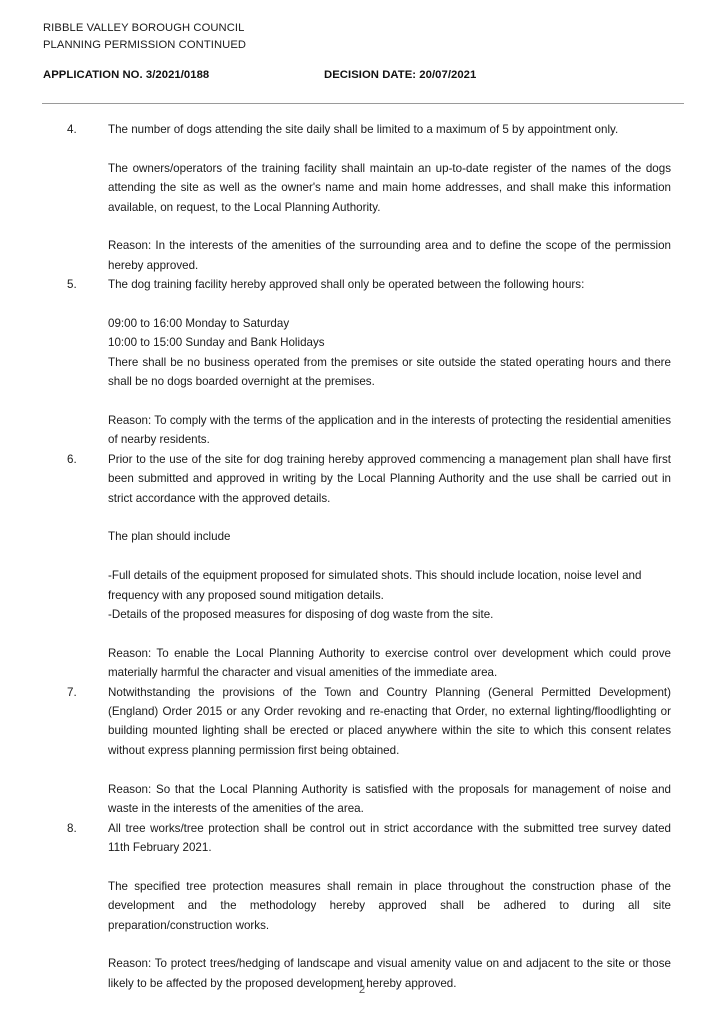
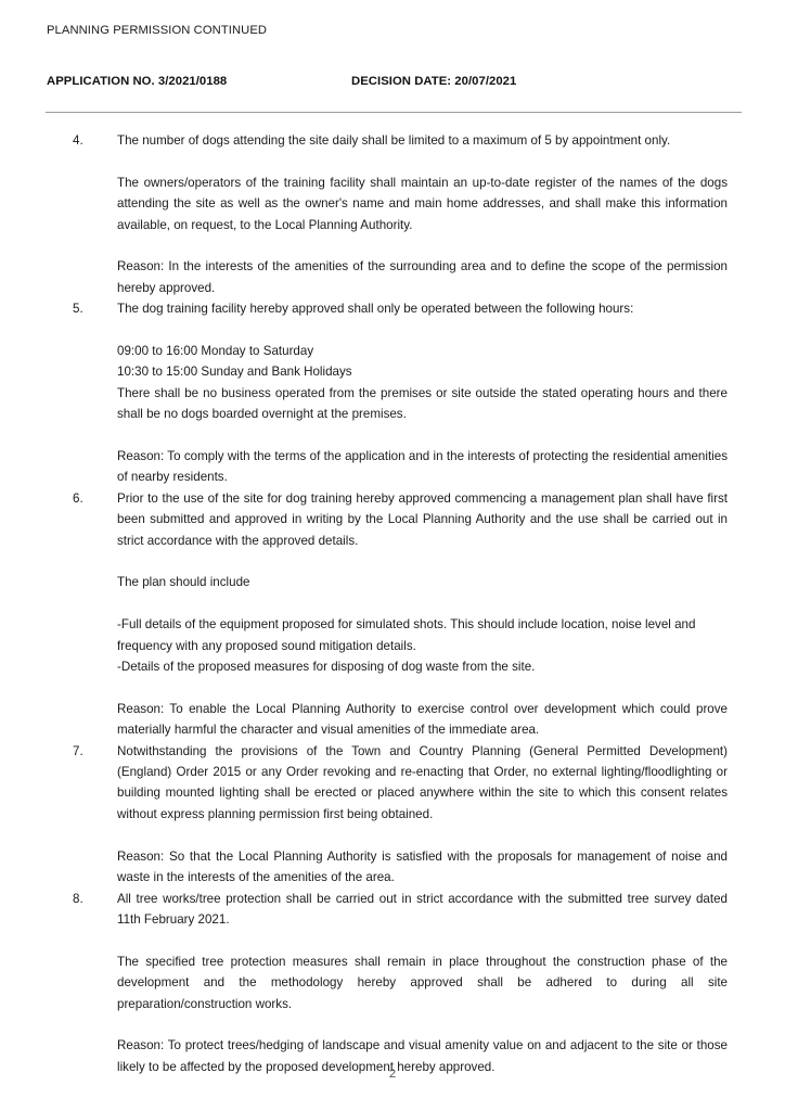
- RIBBLE VALLEY BOROUGH COUNCIL
  PLANNING PERMISSION CONTINUED
  APPLICATION NO. 3/2021/0188
  DECISION DATE: 20/07/2021
  4.
  The number of dogs attending the site daily shall be limited to a maximum of 5 by appointment only.
  The owners/operators of the training facility shall maintain an up-to-date register of the names of the dogs attending the site as well as the owner's name and main home addresses, and shall make this information available, on request, to the Local Planning Authority.
  Reason: In the interests of the amenities of the surrounding area and to define the scope of the permission hereby approved.
  5.
  The dog training facility hereby approved shall only be operated between the following hours:
  09:00 to 16:00 Monday to Saturday
- 10:00 to 15:00 Sunday and Bank Holidays
+ 10:30 to 15:00 Sunday and Bank Holidays
  There shall be no business operated from the premises or site outside the stated operating hours and there shall be no dogs boarded overnight at the premises.
  Reason: To comply with the terms of the application and in the interests of protecting the residential amenities of nearby residents.
  6.
  Prior to the use of the site for dog training hereby approved commencing a management plan shall have first been submitted and approved in writing by the Local Planning Authority and the use shall be carried out in strict accordance with the approved details.
  The plan should include
  -Full details of the equipment proposed for simulated shots. This should include location, noise level and frequency with any proposed sound mitigation details.
  -Details of the proposed measures for disposing of dog waste from the site.
  Reason: To enable the Local Planning Authority to exercise control over development which could prove materially harmful the character and visual amenities of the immediate area.
  7.
  Notwithstanding the provisions of the Town and Country Planning (General Permitted Development) (England) Order 2015 or any Order revoking and re-enacting that Order, no external lighting/floodlighting or building mounted lighting shall be erected or placed anywhere within the site to which this consent relates without express planning permission first being obtained.
  Reason: So that the Local Planning Authority is satisfied with the proposals for management of noise and waste in the interests of the amenities of the area.
  8.
- All tree works/tree protection shall be control out in strict accordance with the submitted tree survey dated 11th February 2021.
+ All tree works/tree protection shall be carried out in strict accordance with the submitted tree survey dated 11th February 2021.
  The specified tree protection measures shall remain in place throughout the construction phase of the development and the methodology hereby approved shall be adhered to during all site preparation/construction works.
  Reason: To protect trees/hedging of landscape and visual amenity value on and adjacent to the site or those likely to be affected by the proposed development hereby approved.
  2
